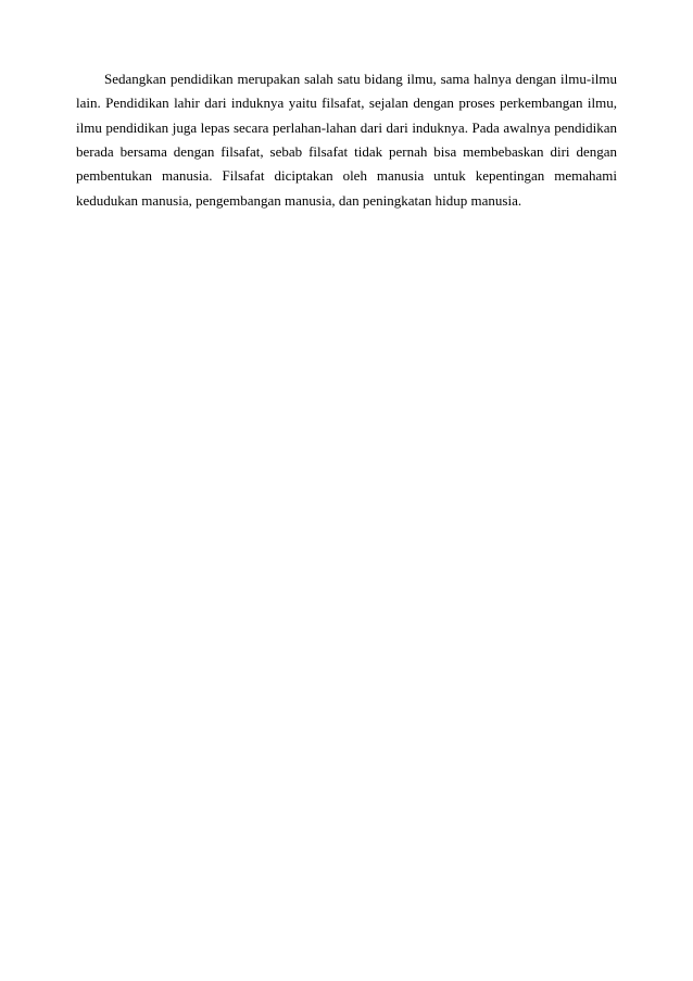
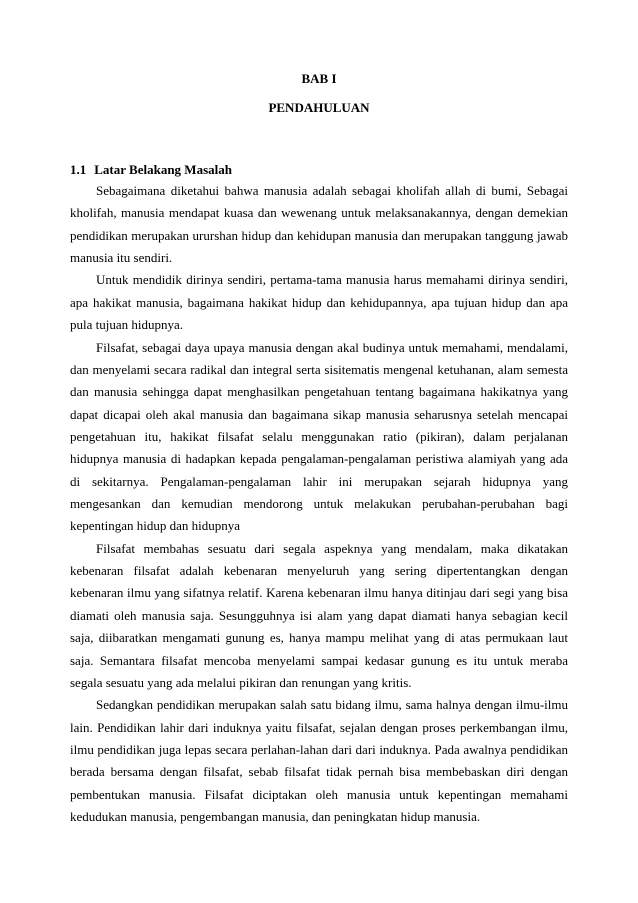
+ BAB I
+ PENDAHULUAN
+ 1.1 Latar Belakang Masalah
+ Sebagaimana diketahui bahwa manusia adalah sebagai kholifah allah di bumi, Sebagai kholifah, manusia mendapat kuasa dan wewenang untuk melaksanakannya, dengan demekian pendidikan merupakan ururshan hidup dan kehidupan manusia dan merupakan tanggung jawab manusia itu sendiri.
+ Untuk mendidik dirinya sendiri, pertama-tama manusia harus memahami dirinya sendiri, apa hakikat manusia, bagaimana hakikat hidup dan kehidupannya, apa tujuan hidup dan apa pula tujuan hidupnya.
+ Filsafat, sebagai daya upaya manusia dengan akal budinya untuk memahami, mendalami, dan menyelami secara radikal dan integral serta sisitematis mengenal ketuhanan, alam semesta dan manusia sehingga dapat menghasilkan pengetahuan tentang bagaimana hakikatnya yang dapat dicapai oleh akal manusia dan bagaimana sikap manusia seharusnya setelah mencapai pengetahuan itu, hakikat filsafat selalu menggunakan ratio (pikiran), dalam perjalanan hidupnya manusia di hadapkan kepada pengalaman-pengalaman peristiwa alamiyah yang ada di sekitarnya. Pengalaman-pengalaman lahir ini merupakan sejarah hidupnya yang mengesankan dan kemudian mendorong untuk melakukan perubahan-perubahan bagi kepentingan hidup dan hidupnya
+ Filsafat membahas sesuatu dari segala aspeknya yang mendalam, maka dikatakan kebenaran filsafat adalah kebenaran menyeluruh yang sering dipertentangkan dengan kebenaran ilmu yang sifatnya relatif. Karena kebenaran ilmu hanya ditinjau dari segi yang bisa diamati oleh manusia saja. Sesungguhnya isi alam yang dapat diamati hanya sebagian kecil saja, diibaratkan mengamati gunung es, hanya mampu melihat yang di atas permukaan laut saja. Semantara filsafat mencoba menyelami sampai kedasar gunung es itu untuk meraba segala sesuatu yang ada melalui pikiran dan renungan yang kritis.
  Sedangkan pendidikan merupakan salah satu bidang ilmu, sama halnya dengan ilmu-ilmu lain. Pendidikan lahir dari induknya yaitu filsafat, sejalan dengan proses perkembangan ilmu, ilmu pendidikan juga lepas secara perlahan-lahan dari dari induknya. Pada awalnya pendidikan berada bersama dengan filsafat, sebab filsafat tidak pernah bisa membebaskan diri dengan pembentukan manusia. Filsafat diciptakan oleh manusia untuk kepentingan memahami kedudukan manusia, pengembangan manusia, dan peningkatan hidup manusia.
